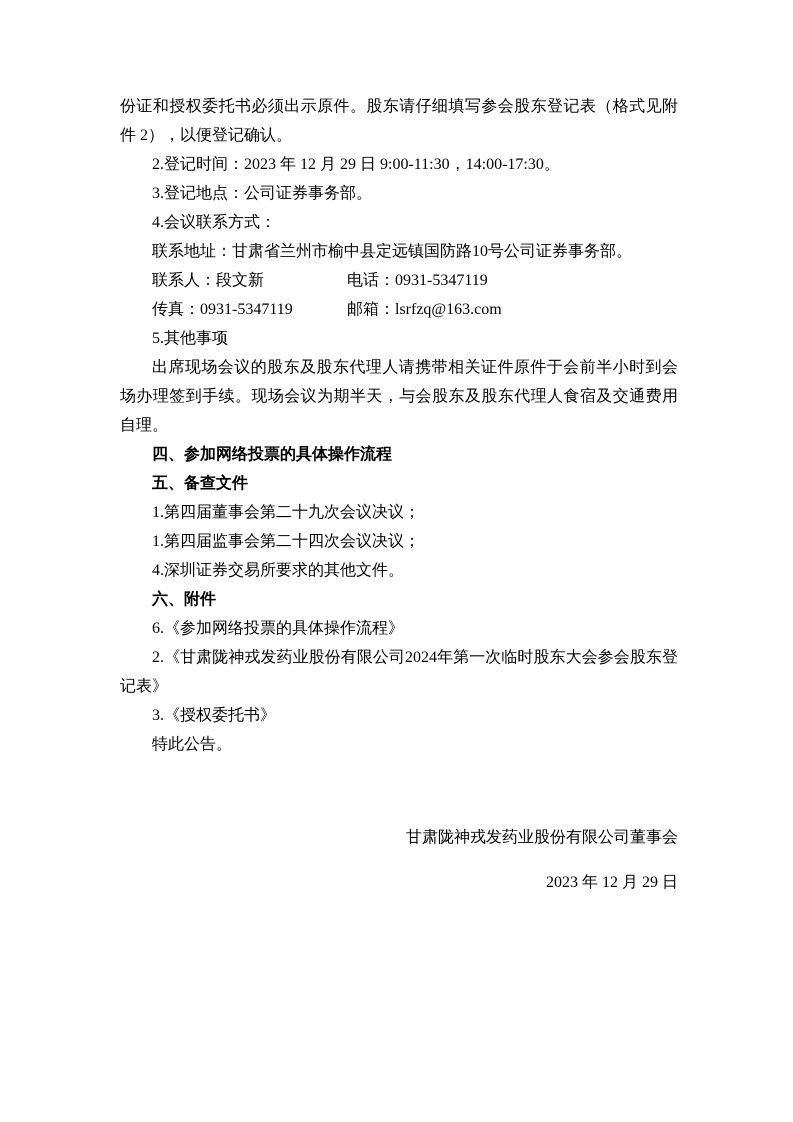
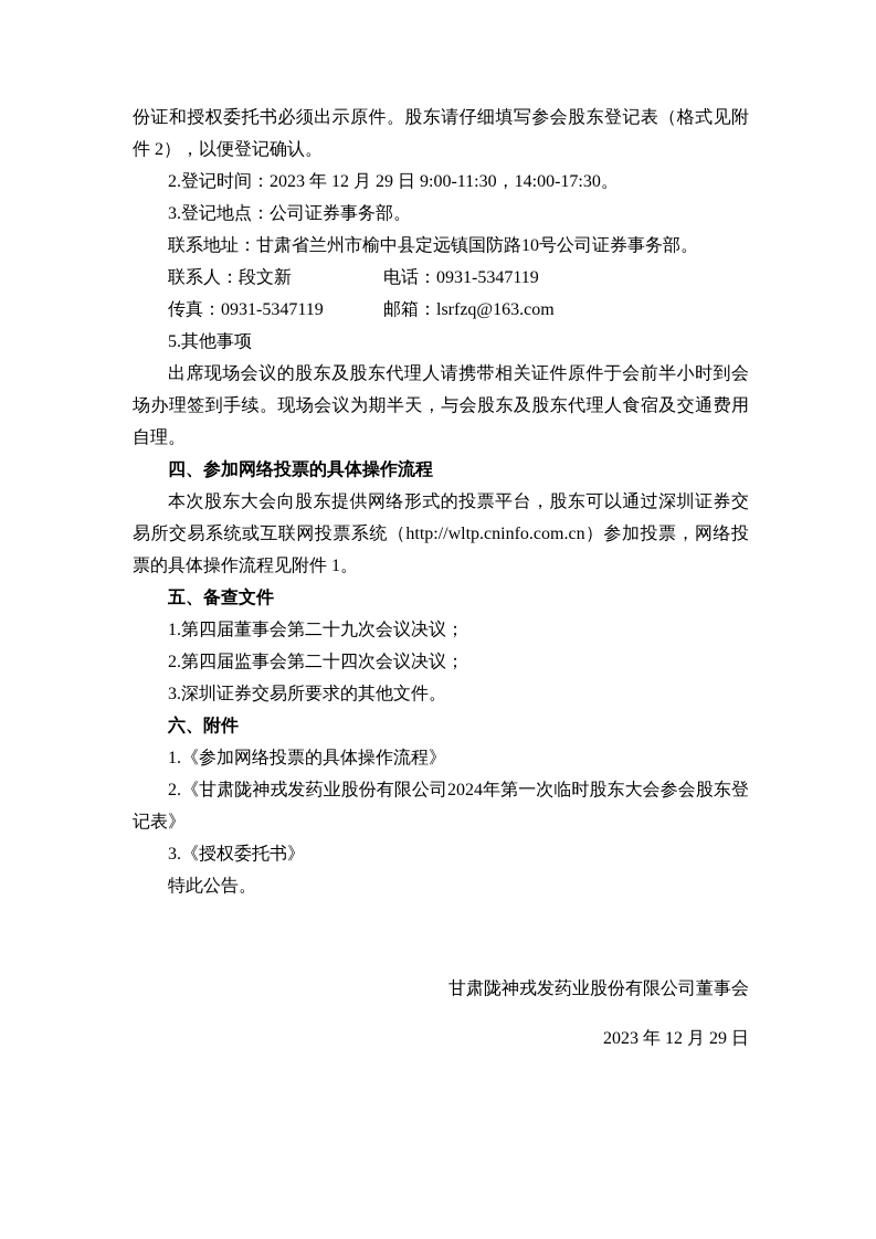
  份证和授权委托书必须出示原件。股东请仔细填写参会股东登记表（格式见附件 2），以便登记确认。
  2.登记时间：2023 年 12 月 29 日 9:00-11:30，14:00-17:30。
  3.登记地点：公司证券事务部。
- 4.会议联系方式：
  联系地址：甘肃省兰州市榆中县定远镇国防路10号公司证券事务部。
  联系人：段文新
  电话：0931-5347119
  传真：0931-5347119
  邮箱：lsrfzq@163.com
  5.其他事项
  出席现场会议的股东及股东代理人请携带相关证件原件于会前半小时到会场办理签到手续。现场会议为期半天，与会股东及股东代理人食宿及交通费用自理。
  四、参加网络投票的具体操作流程
+ 本次股东大会向股东提供网络形式的投票平台，股东可以通过深圳证券交易所交易系统或互联网投票系统（http://wltp.cninfo.com.cn）参加投票，网络投票的具体操作流程见附件 1。
  五、备查文件
  1.第四届董事会第二十九次会议决议；
- 1.第四届监事会第二十四次会议决议；
+ 2.第四届监事会第二十四次会议决议；
- 4.深圳证券交易所要求的其他文件。
+ 3.深圳证券交易所要求的其他文件。
  六、附件
- 6.《参加网络投票的具体操作流程》
+ 1.《参加网络投票的具体操作流程》
  2.《甘肃陇神戎发药业股份有限公司2024年第一次临时股东大会参会股东登记表》
  3.《授权委托书》
  特此公告。
  甘肃陇神戎发药业股份有限公司董事会
  2023 年 12 月 29 日
